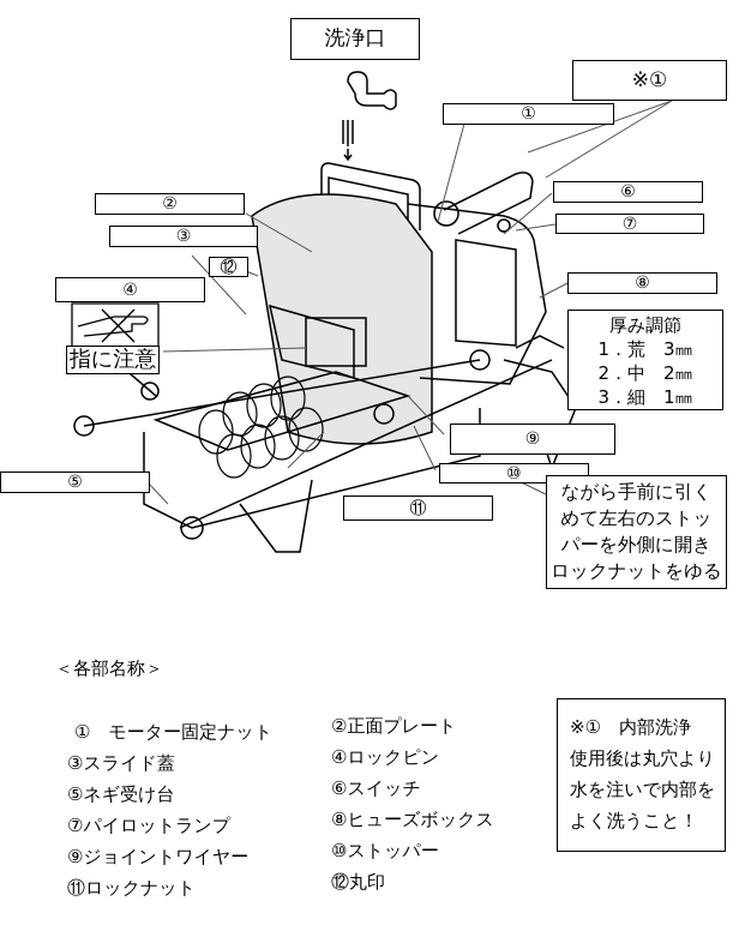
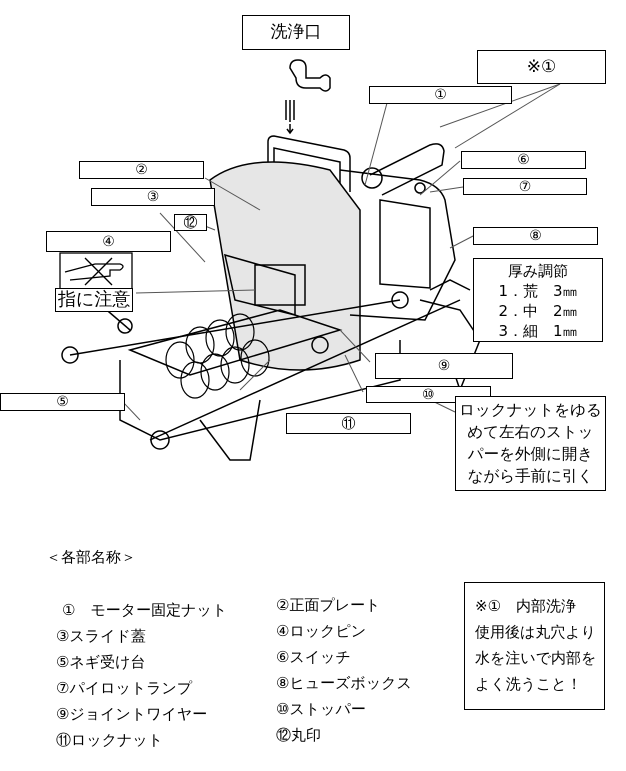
  洗浄口
  ※①
  ①
  ②
  ③
  ⑫
  ④
  指に注意
  ⑥
  ⑦
  ⑧
  ⑤
  ⑨
  ⑩
  ⑪
  厚み調節
  1．荒 3㎜
  2．中 2㎜
  3．細 1㎜
- ながら手前に引く
+ ロックナットをゆる
  めて左右のストッ
  パーを外側に開き
- ロックナットをゆる
+ ながら手前に引く
  ＜各部名称＞
  ① モーター固定ナット
  ③スライド蓋
  ⑤ネギ受け台
  ⑦パイロットランプ
  ⑨ジョイントワイヤー
  ⑪ロックナット
  ②正面プレート
  ④ロックピン
  ⑥スイッチ
  ⑧ヒューズボックス
  ⑩ストッパー
  ⑫丸印
  ※① 内部洗浄
  使用後は丸穴より
  水を注いで内部を
  よく洗うこと！
